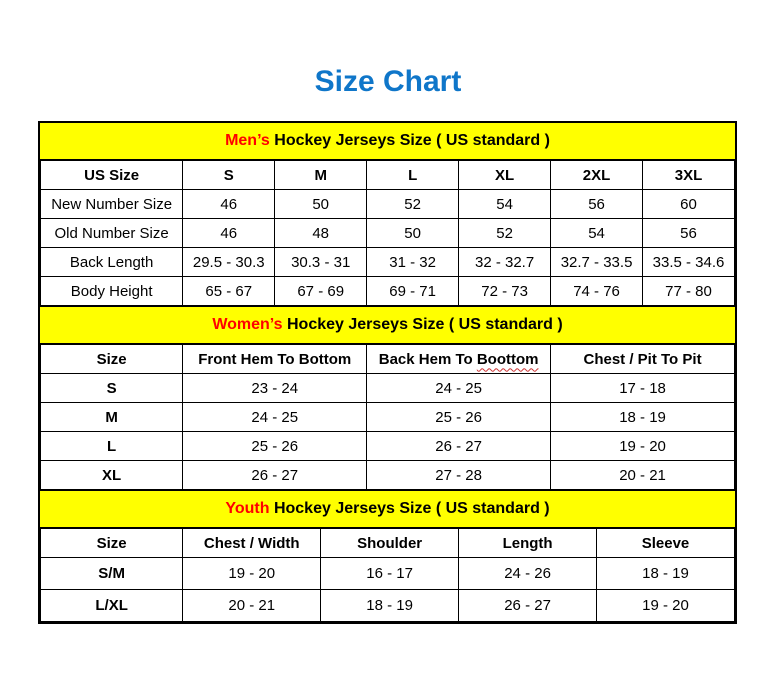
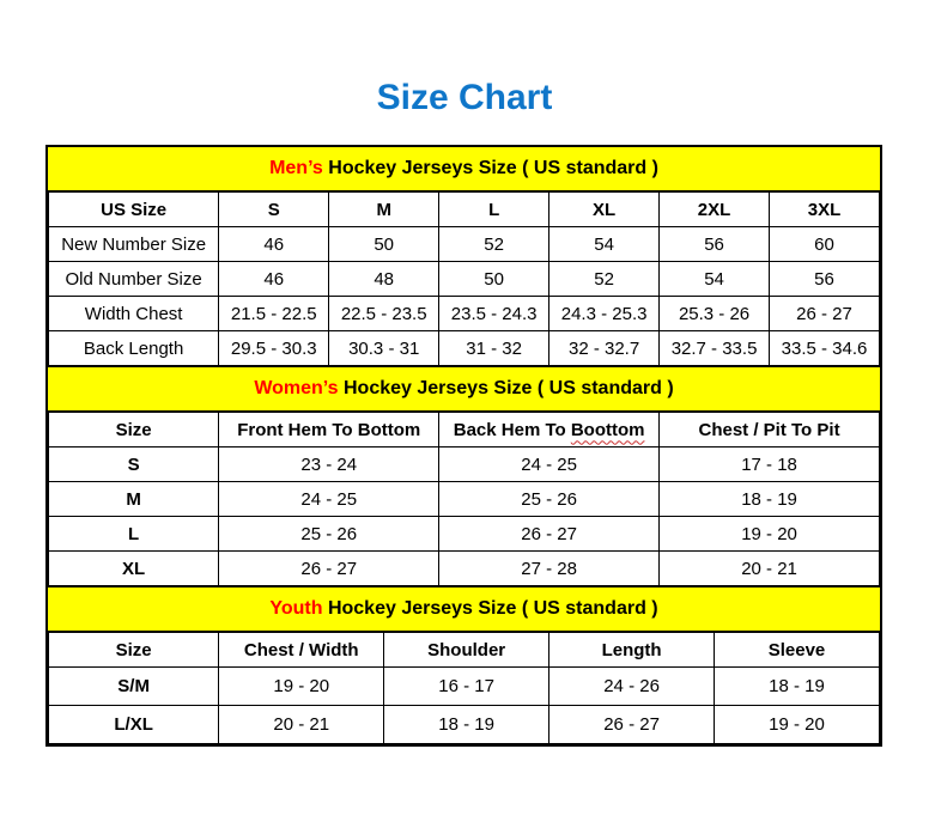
  Size Chart
  Men’s
  Hockey Jerseys Size ( US standard )
  US Size	S	M	L	XL	2XL	3XL
  New Number Size	46	50	52	54	56	60
  Old Number Size	46	48	50	52	54	56
+ Width Chest	21.5 - 22.5	22.5 - 23.5	23.5 - 24.3	24.3 - 25.3	25.3 - 26	26 - 27
  Back Length	29.5 - 30.3	30.3 - 31	31 - 32	32 - 32.7	32.7 - 33.5	33.5 - 34.6
- Body Height	65 - 67	67 - 69	69 - 71	72 - 73	74 - 76	77 - 80
  Women’s
  Hockey Jerseys Size ( US standard )
  Size	Front Hem To Bottom	Back Hem To Boottom	Chest / Pit To Pit
  S	23 - 24	24 - 25	17 - 18
  M	24 - 25	25 - 26	18 - 19
  L	25 - 26	26 - 27	19 - 20
  XL	26 - 27	27 - 28	20 - 21
  Youth
  Hockey Jerseys Size ( US standard )
  Size	Chest / Width	Shoulder	Length	Sleeve
  S/M	19 - 20	16 - 17	24 - 26	18 - 19
  L/XL	20 - 21	18 - 19	26 - 27	19 - 20
